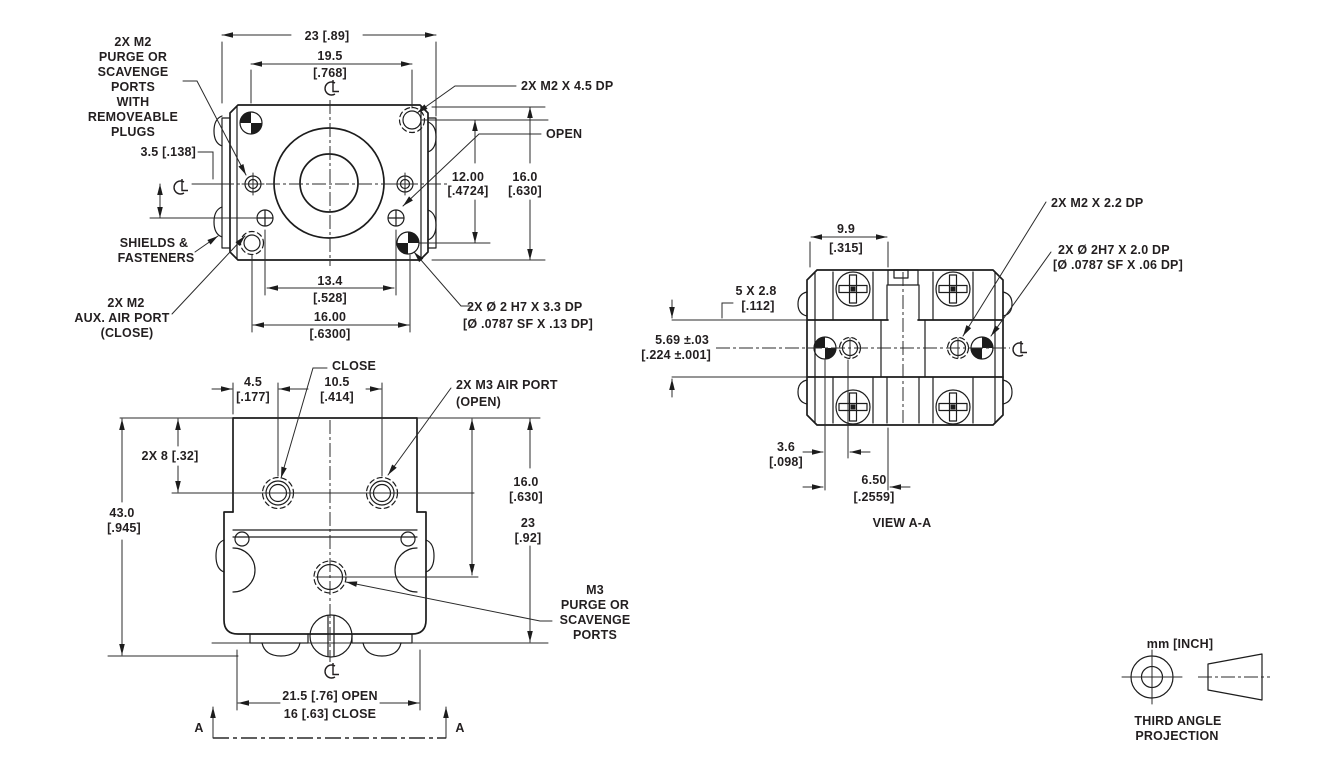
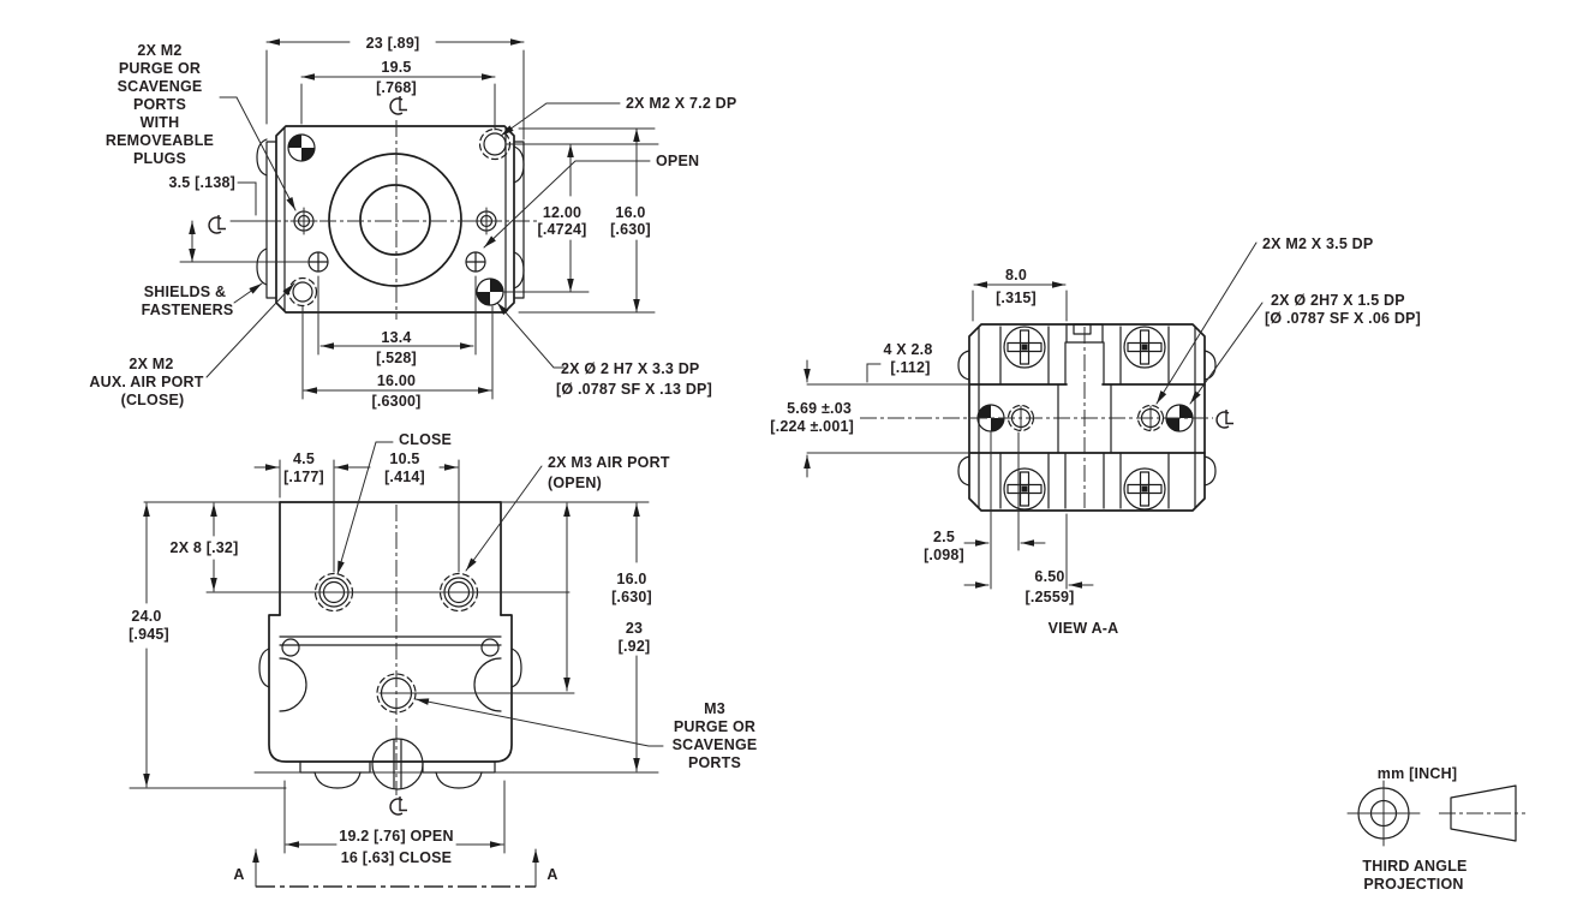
  23 [.89]
  19.5
  [.768]
  12.00
  [.4724]
  16.0
  [.630]
  3.5 [.138]
  13.4
  [.528]
  16.00
  [.6300]
  2X M2
  PURGE OR
  SCAVENGE
  PORTS
  WITH
  REMOVEABLE
  PLUGS
- 2X M2 X 4.5 DP
+ 2X M2 X 7.2 DP
  OPEN
  SHIELDS &
  FASTENERS
  2X M2
  AUX. AIR PORT
  (CLOSE)
  2X Ø 2 H7 X 3.3 DP
  [Ø .0787 SF X .13 DP]
  4.5
  [.177]
  10.5
  [.414]
  CLOSE
  2X M3 AIR PORT
  (OPEN)
  2X 8 [.32]
- 43.0
+ 24.0
  [.945]
  16.0
  [.630]
  23
  [.92]
  M3
  PURGE OR
  SCAVENGE
  PORTS
- 21.5 [.76] OPEN
+ 19.2 [.76] OPEN
  16 [.63] CLOSE
  A
  A
- 9.9
+ 8.0
  [.315]
- 5 X 2.8
+ 4 X 2.8
  [.112]
  5.69 ±.03
  [.224 ±.001]
- 3.6
+ 2.5
  [.098]
  6.50
  [.2559]
- 2X M2 X 2.2 DP
+ 2X M2 X 3.5 DP
- 2X Ø 2H7 X 2.0 DP
+ 2X Ø 2H7 X 1.5 DP
  [Ø .0787 SF X .06 DP]
  VIEW A-A
  mm [INCH]
  THIRD ANGLE
  PROJECTION
